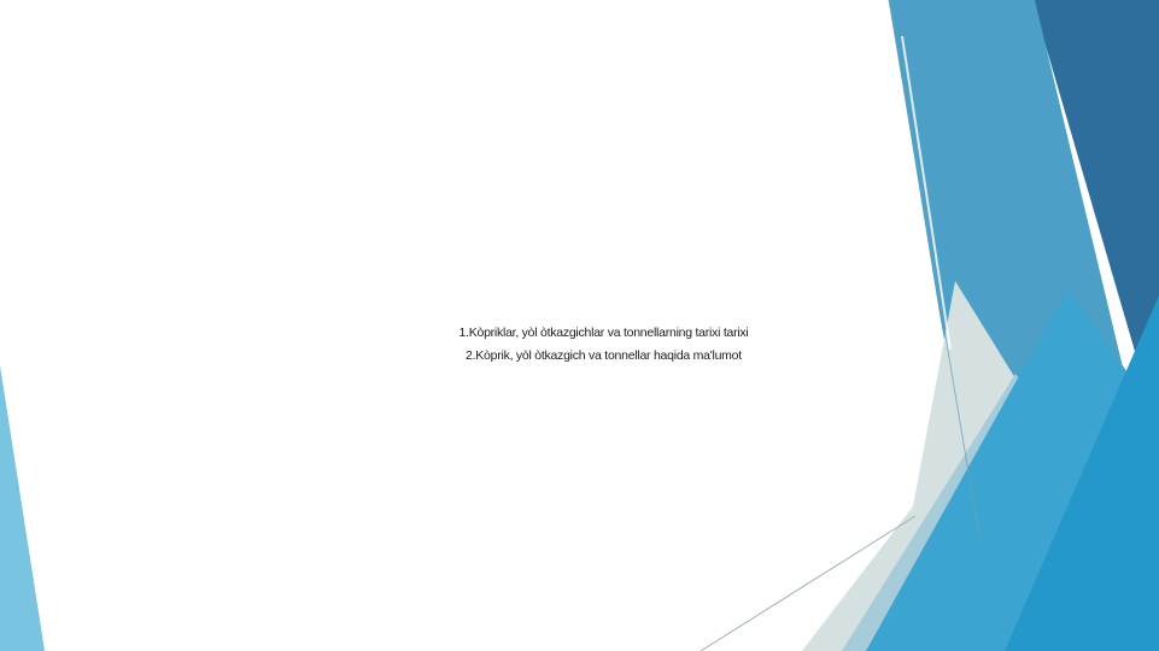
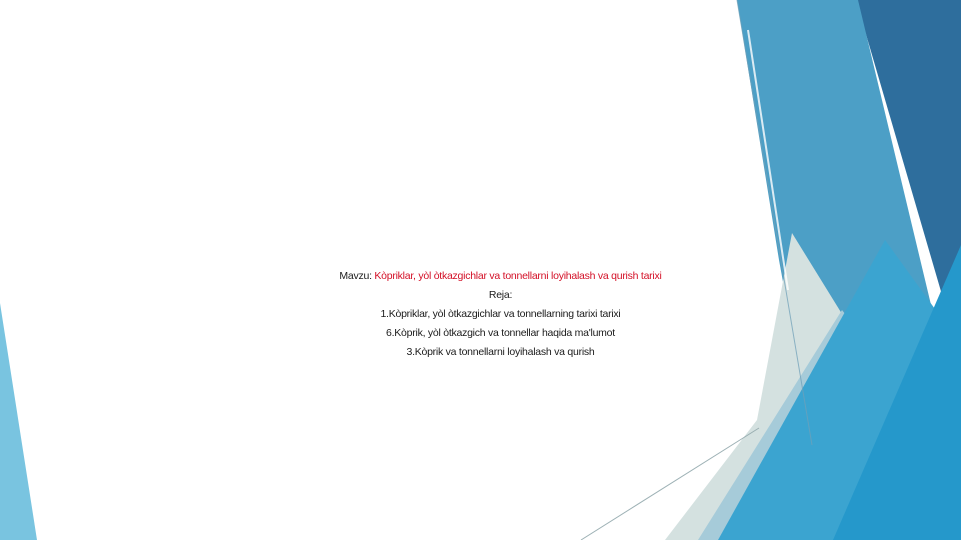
+ Mavzu: Kòpriklar, yòl òtkazgichlar va tonnellarni loyihalash va qurish tarixi
+ Reja:
  1.Kòpriklar, yòl òtkazgichlar va tonnellarning tarixi tarixi
- 2.Kòprik, yòl òtkazgich va tonnellar haqida ma'lumot
+ 6.Kòprik, yòl òtkazgich va tonnellar haqida ma'lumot
+ 3.Kòprik va tonnellarni loyihalash va qurish
